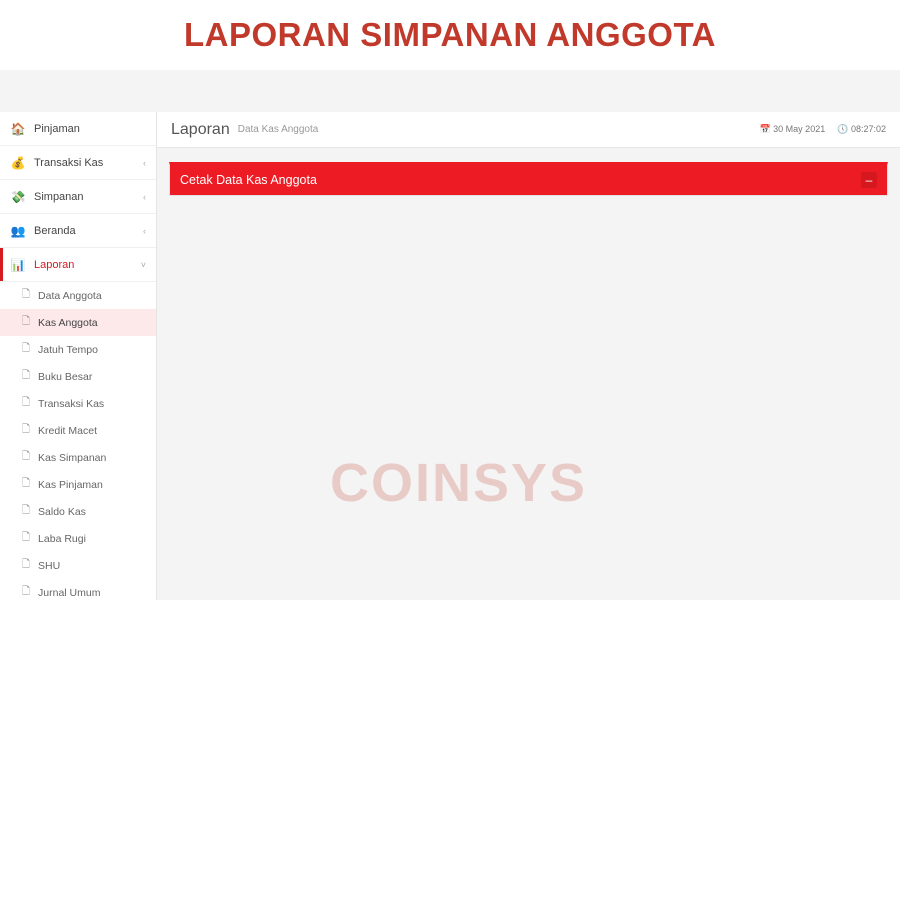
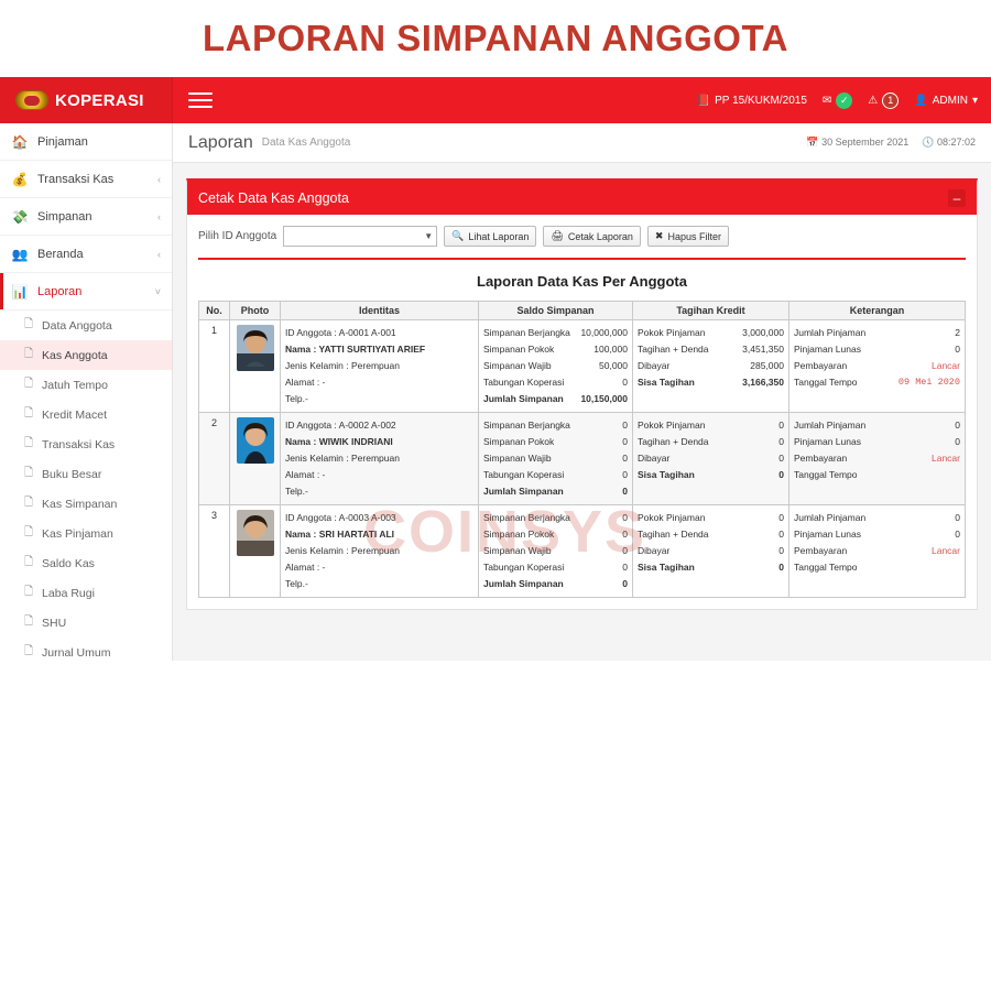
  LAPORAN SIMPANAN ANGGOTA
+ KOPERASI
+ 📕
+ PP 15/KUKM/2015
+ ✉
+ ✓
+ ⚠
+ 1
+ 👤
+ ADMIN
+ ▾
  🏠
  Pinjaman
  💰
  Transaksi Kas
  ‹
  💸
  Simpanan
  ‹
  👥
  Beranda
  ‹
  📊
  Laporan
  ˅
  🗋
  Data Anggota
  🗋
  Kas Anggota
  🗋
  Jatuh Tempo
  🗋
- Buku Besar
+ Kredit Macet
  🗋
  Transaksi Kas
  🗋
- Kredit Macet
+ Buku Besar
  🗋
  Kas Simpanan
  🗋
  Kas Pinjaman
  🗋
  Saldo Kas
  🗋
  Laba Rugi
  🗋
  SHU
  🗋
  Jurnal Umum
  Laporan
  Data Kas Anggota
- 📅 30 May 2021
+ 📅 30 September 2021
  🕔 08:27:02
  Cetak Data Kas Anggota
  –
+ Pilih ID Anggota
+ ▼
+ 🔍
+ Lihat Laporan
+ 🖨
+ Cetak Laporan
+ ✖
+ Hapus Filter
+ Laporan Data Kas Per Anggota
+ No.	Photo	Identitas	Saldo Simpanan	Tagihan Kredit	Keterangan
+ 1		ID Anggota : A-0001 A-001 Nama : YATTI SURTIYATI ARIEF Jenis Kelamin : Perempuan Alamat : - Telp.-	Simpanan Berjangka 10,000,000 Simpanan Pokok 100,000 Simpanan Wajib 50,000 Tabungan Koperasi 0 Jumlah Simpanan 10,150,000	Pokok Pinjaman 3,000,000 Tagihan + Denda 3,451,350 Dibayar 285,000 Sisa Tagihan 3,166,350	Jumlah Pinjaman 2 Pinjaman Lunas 0 Pembayaran Lancar Tanggal Tempo 09 Mei 2020
+ 2		ID Anggota : A-0002 A-002 Nama : WIWIK INDRIANI Jenis Kelamin : Perempuan Alamat : - Telp.-	Simpanan Berjangka 0 Simpanan Pokok 0 Simpanan Wajib 0 Tabungan Koperasi 0 Jumlah Simpanan 0	Pokok Pinjaman 0 Tagihan + Denda 0 Dibayar 0 Sisa Tagihan 0	Jumlah Pinjaman 0 Pinjaman Lunas 0 Pembayaran Lancar Tanggal Tempo
+ 3		ID Anggota : A-0003 A-003 Nama : SRI HARTATI ALI Jenis Kelamin : Perempuan Alamat : - Telp.-	Simpanan Berjangka 0 Simpanan Pokok 0 Simpanan Wajib 0 Tabungan Koperasi 0 Jumlah Simpanan 0	Pokok Pinjaman 0 Tagihan + Denda 0 Dibayar 0 Sisa Tagihan 0	Jumlah Pinjaman 0 Pinjaman Lunas 0 Pembayaran Lancar Tanggal Tempo
  COINSYS
